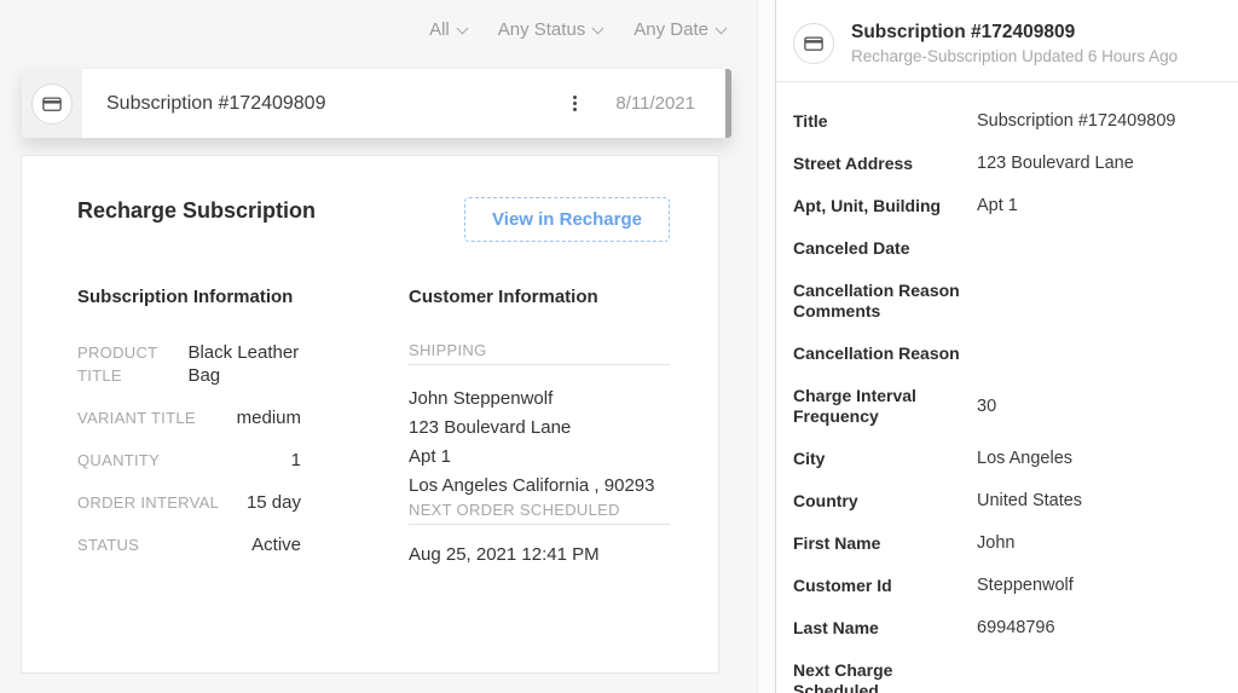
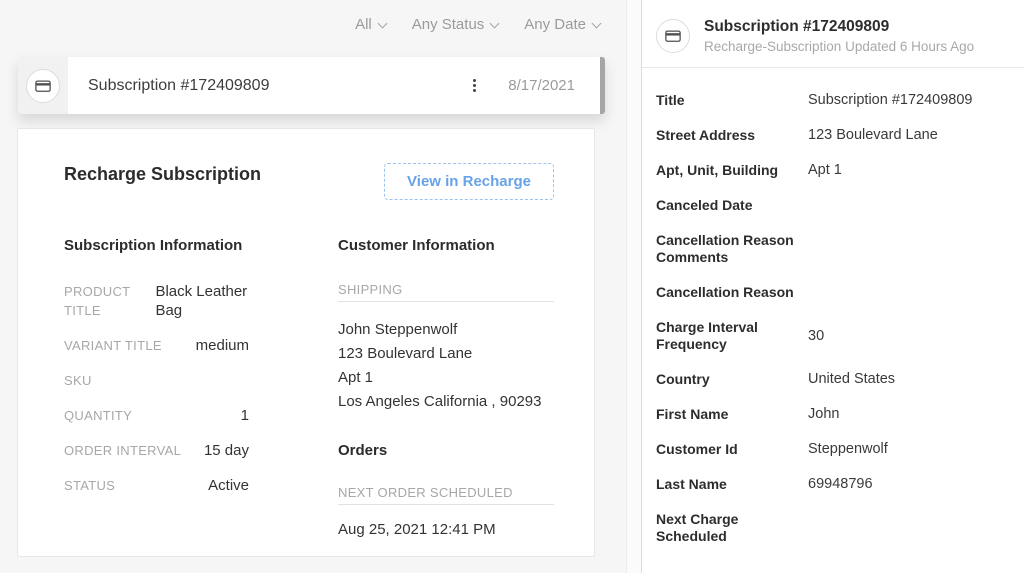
  All
  Any Status
  Any Date
  Subscription #172409809
- 8/11/2021
+ 8/17/2021
  Recharge Subscription
  View in Recharge
  Subscription Information
  PRODUCT TITLE
  Black Leather Bag
  VARIANT TITLE
  medium
+ SKU
  QUANTITY
  1
  ORDER INTERVAL
  15 day
  STATUS
  Active
  Customer Information
  SHIPPING
  John Steppenwolf
  123 Boulevard Lane
  Apt 1
  Los Angeles California , 90293
+ Orders
  NEXT ORDER SCHEDULED
  Aug 25, 2021 12:41 PM
  Subscription #172409809
  Recharge-Subscription Updated 6 Hours Ago
  Title
  Subscription #172409809
  Street Address
  123 Boulevard Lane
  Apt, Unit, Building
  Apt 1
  Canceled Date
  Cancellation Reason Comments
  Cancellation Reason
  Charge Interval Frequency
  30
- City
- Los Angeles
  Country
  United States
  First Name
  John
  Customer Id
  Steppenwolf
  Last Name
  69948796
  Next Charge Scheduled
